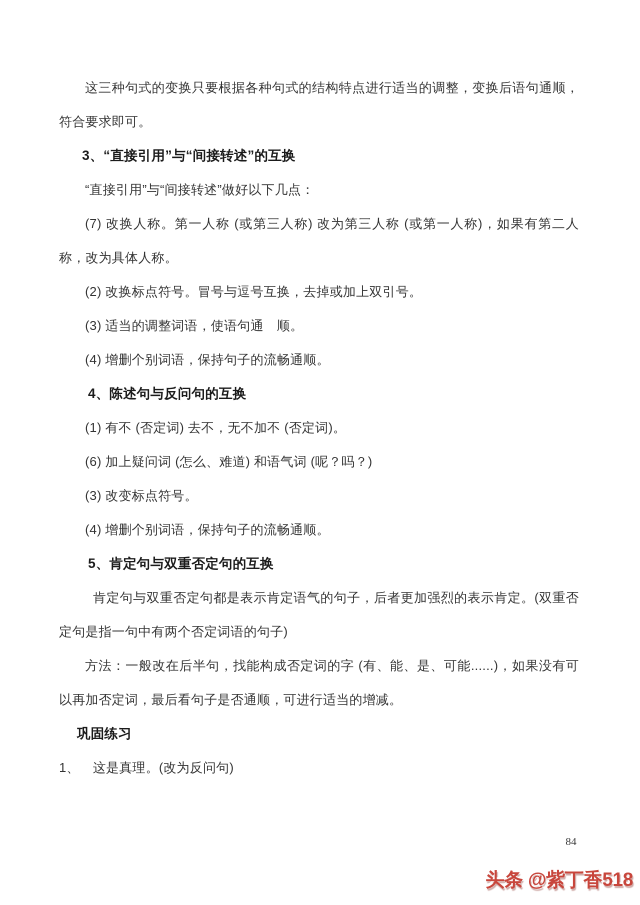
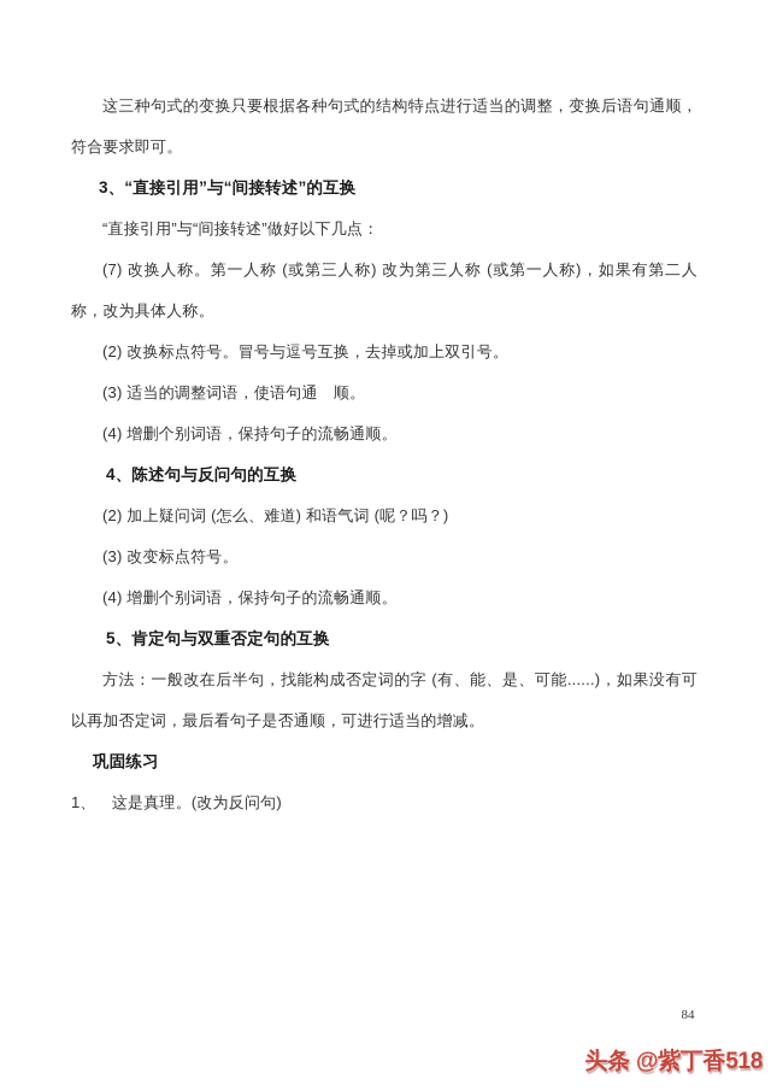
  这三种句式的变换只要根据各种句式的结构特点进行适当的调整，变换后语句通顺，符合要求即可。
  3、“直接引用”与“间接转述”的互换
  “直接引用”与“间接转述”做好以下几点：
  (7) 改换人称。第一人称 (或第三人称) 改为第三人称 (或第一人称)，如果有第二人称，改为具体人称。
  (2) 改换标点符号。冒号与逗号互换，去掉或加上双引号。
  (3) 适当的调整词语，使语句通 顺。
  (4) 增删个别词语，保持句子的流畅通顺。
  4、陈述句与反问句的互换
- (1) 有不 (否定词) 去不，无不加不 (否定词)。
- (6) 加上疑问词 (怎么、难道) 和语气词 (呢？吗？)
+ (2) 加上疑问词 (怎么、难道) 和语气词 (呢？吗？)
  (3) 改变标点符号。
  (4) 增删个别词语，保持句子的流畅通顺。
  5、肯定句与双重否定句的互换
- 肯定句与双重否定句都是表示肯定语气的句子，后者更加强烈的表示肯定。(双重否定句是指一句中有两个否定词语的句子)
  方法：一般改在后半句，找能构成否定词的字 (有、能、是、可能......)，如果没有可以再加否定词，最后看句子是否通顺，可进行适当的增减。
  巩固练习
  1、 这是真理。(改为反问句)
  84
  头条 @紫丁香518
